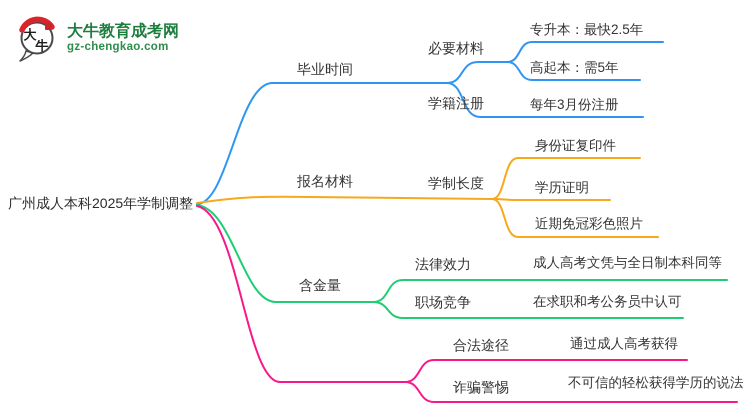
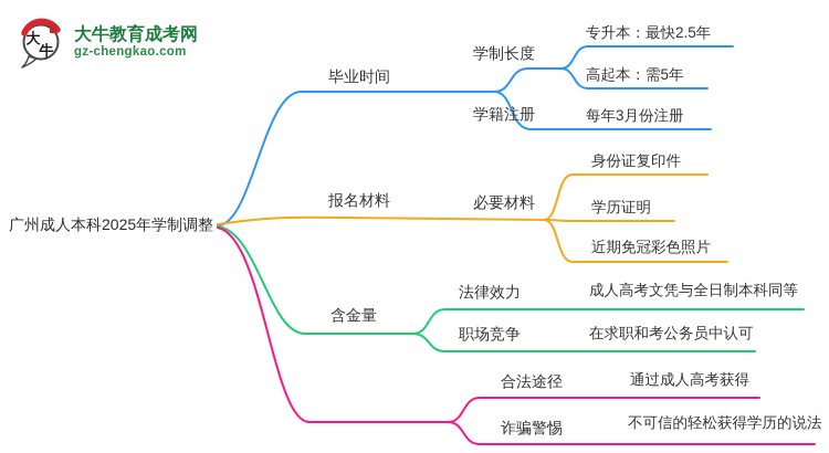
  广州成人本科2025年学制调整
  毕业时间
- 必要材料
+ 学制长度
  专升本：最快2.5年
  高起本：需5年
  学籍注册
  每年3月份注册
  报名材料
- 学制长度
+ 必要材料
  身份证复印件
  学历证明
  近期免冠彩色照片
  含金量
  法律效力
  成人高考文凭与全日制本科同等
  职场竞争
  在求职和考公务员中认可
  合法途径
  通过成人高考获得
  诈骗警惕
  不可信的轻松获得学历的说法
  大
  牛
  大牛教育成考网
  gz-chengkao.com
